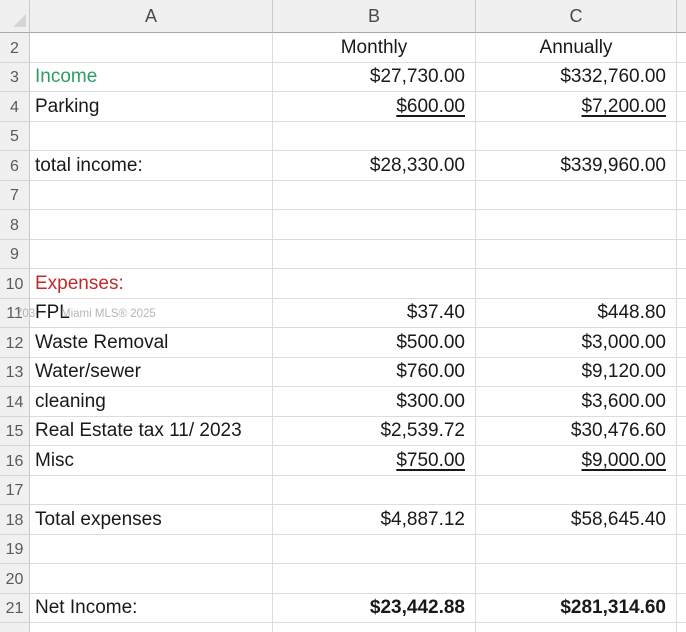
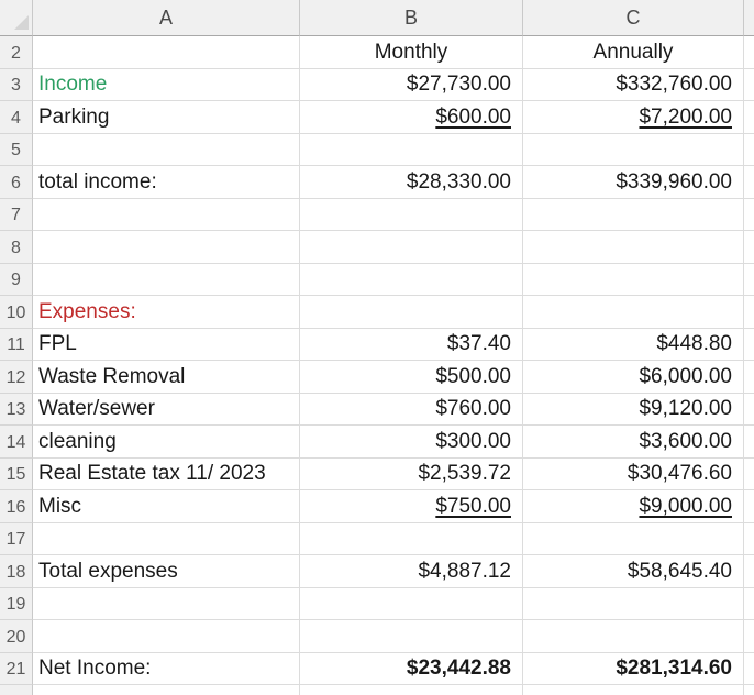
  A
  B
  C
  2
  Monthly
  Annually
  3
  Income
  $27,730.00
  $332,760.00
  4
  Parking
  $600.00
  $7,200.00
  5
  6
  total income:
  $28,330.00
  $339,960.00
  7
  8
  9
  10
  Expenses:
  11
  FPL
  $37.40
  $448.80
  12
  Waste Removal
  $500.00
- $3,000.00
+ $6,000.00
  13
  Water/sewer
  $760.00
  $9,120.00
  14
  cleaning
  $300.00
  $3,600.00
  15
  Real Estate tax 11/ 2023
  $2,539.72
  $30,476.60
  16
  Misc
  $750.00
  $9,000.00
  17
  18
  Total expenses
  $4,887.12
  $58,645.40
  19
  20
  21
  Net Income:
  $23,442.88
  $281,314.60
- 703
- Miami MLS® 2025
